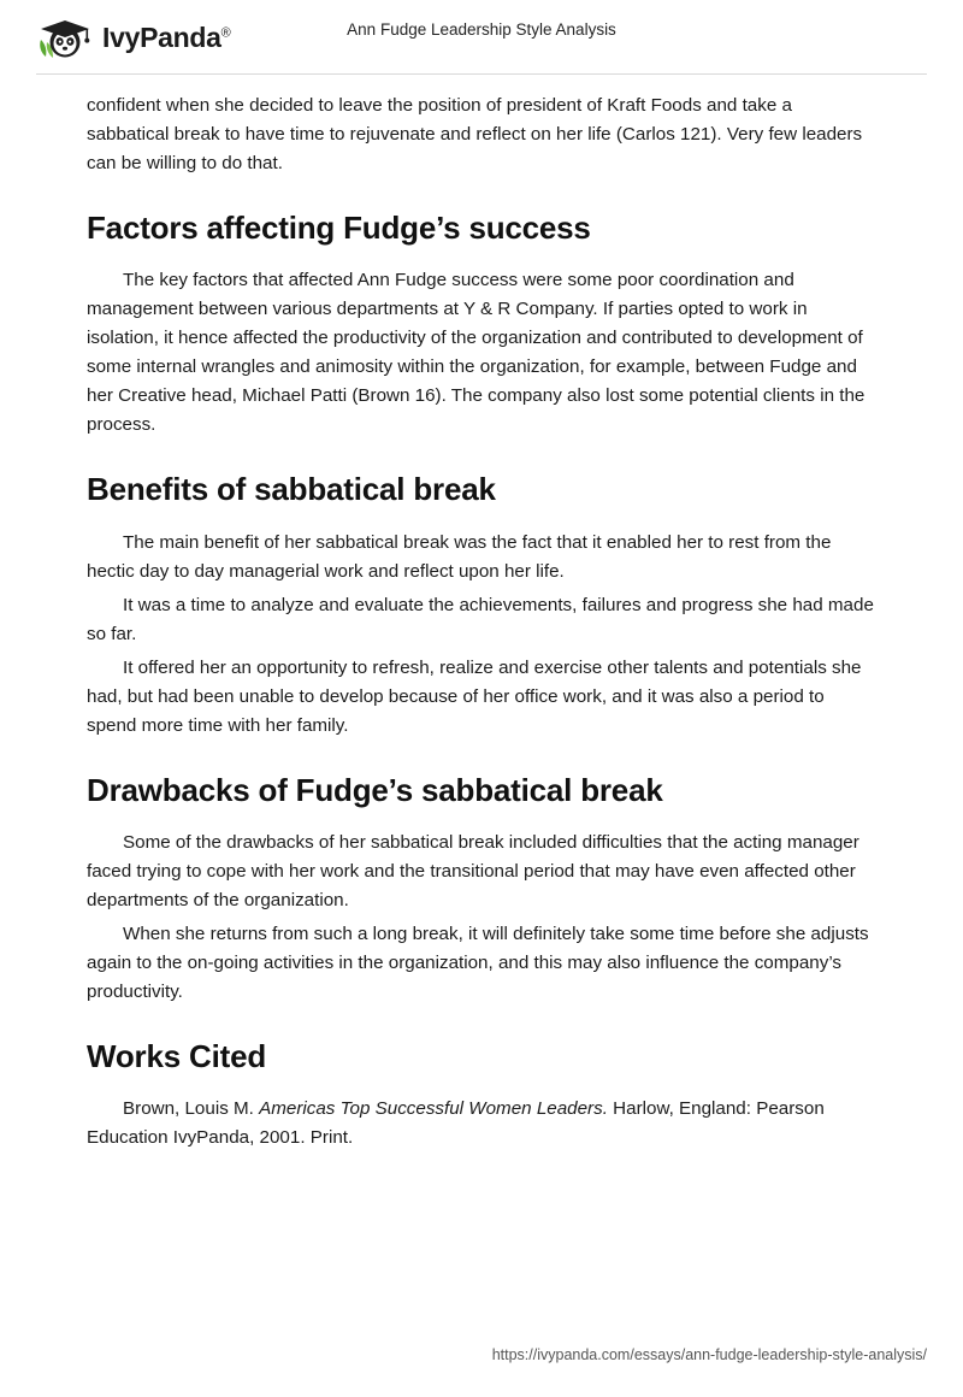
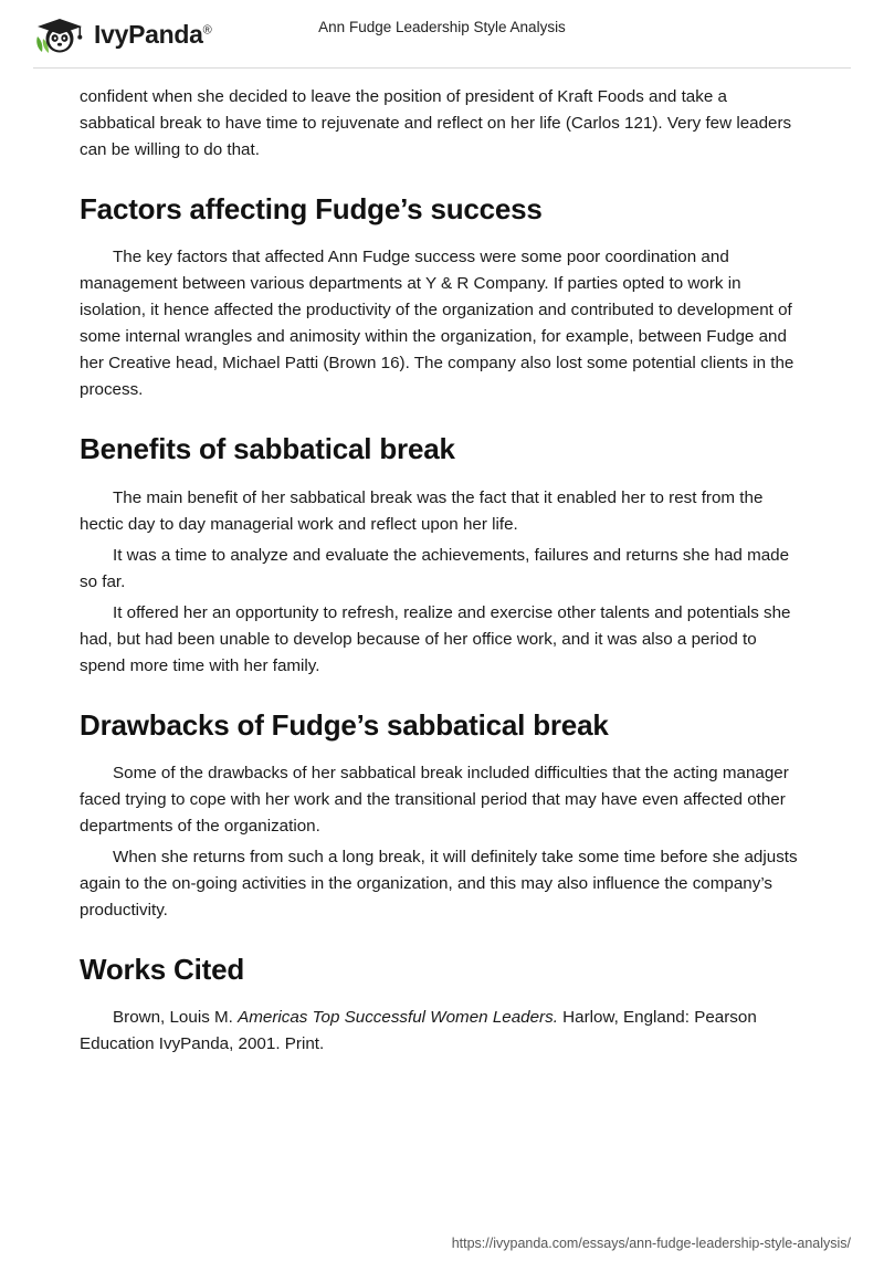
  IvyPanda®
  Ann Fudge Leadership Style Analysis
  confident when she decided to leave the position of president of Kraft Foods and take a sabbatical break to have time to rejuvenate and reflect on her life (Carlos 121). Very few leaders can be willing to do that.
  Factors affecting Fudge’s success
  The key factors that affected Ann Fudge success were some poor coordination and management between various departments at Y & R Company. If parties opted to work in isolation, it hence affected the productivity of the organization and contributed to development of some internal wrangles and animosity within the organization, for example, between Fudge and her Creative head, Michael Patti (Brown 16). The company also lost some potential clients in the process.
  Benefits of sabbatical break
  The main benefit of her sabbatical break was the fact that it enabled her to rest from the hectic day to day managerial work and reflect upon her life.
- It was a time to analyze and evaluate the achievements, failures and progress she had made so far.
+ It was a time to analyze and evaluate the achievements, failures and returns she had made so far.
  It offered her an opportunity to refresh, realize and exercise other talents and potentials she had, but had been unable to develop because of her office work, and it was also a period to spend more time with her family.
  Drawbacks of Fudge’s sabbatical break
  Some of the drawbacks of her sabbatical break included difficulties that the acting manager faced trying to cope with her work and the transitional period that may have even affected other departments of the organization.
  When she returns from such a long break, it will definitely take some time before she adjusts again to the on-going activities in the organization, and this may also influence the company’s productivity.
  Works Cited
  Brown, Louis M. Americas Top Successful Women Leaders. Harlow, England: Pearson Education IvyPanda, 2001. Print.
  https://ivypanda.com/essays/ann-fudge-leadership-style-analysis/
